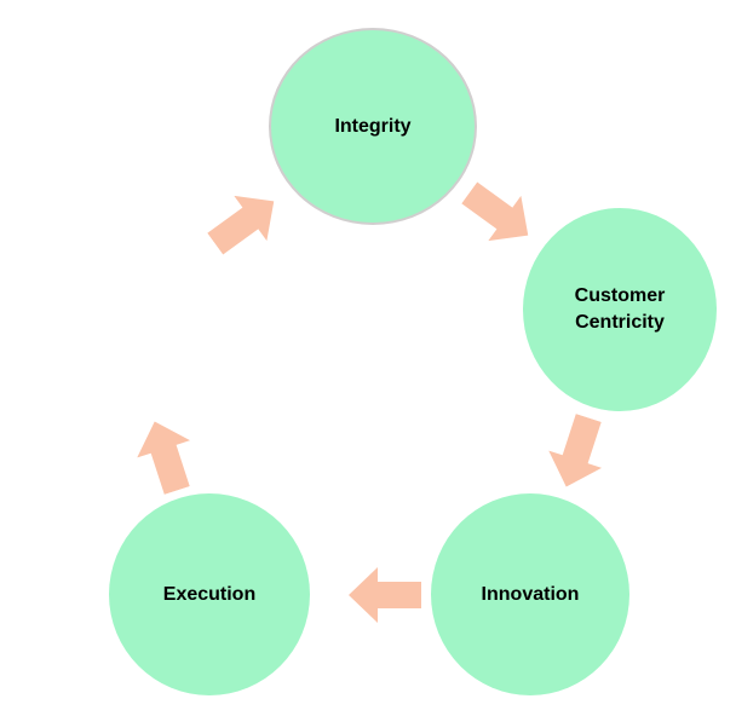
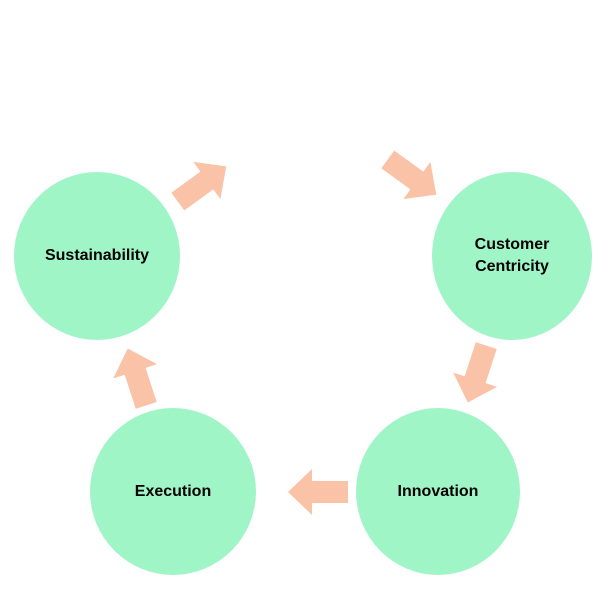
- Integrity
  Customer Centricity
  Innovation
  Execution
+ Sustainability
